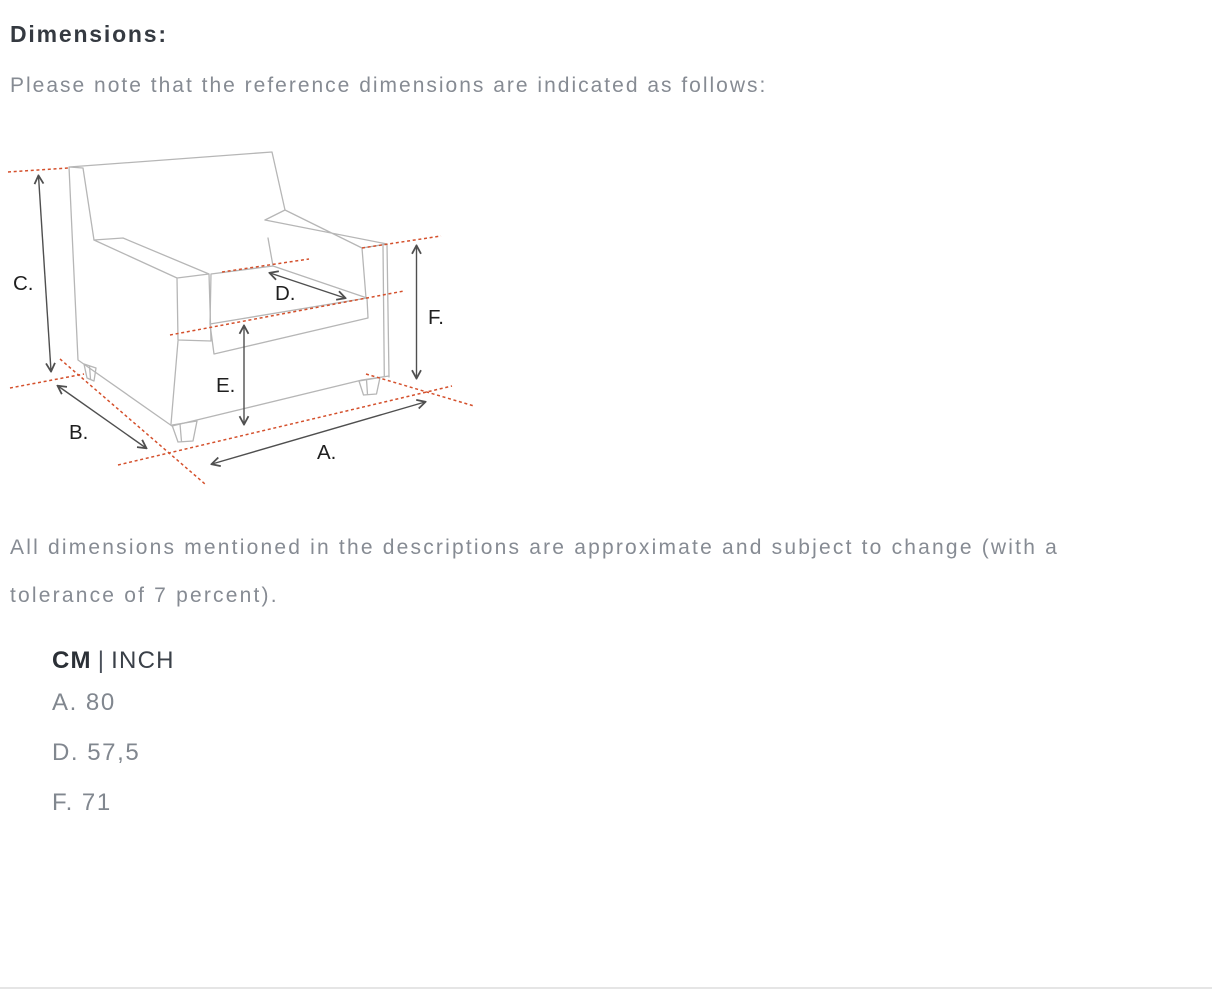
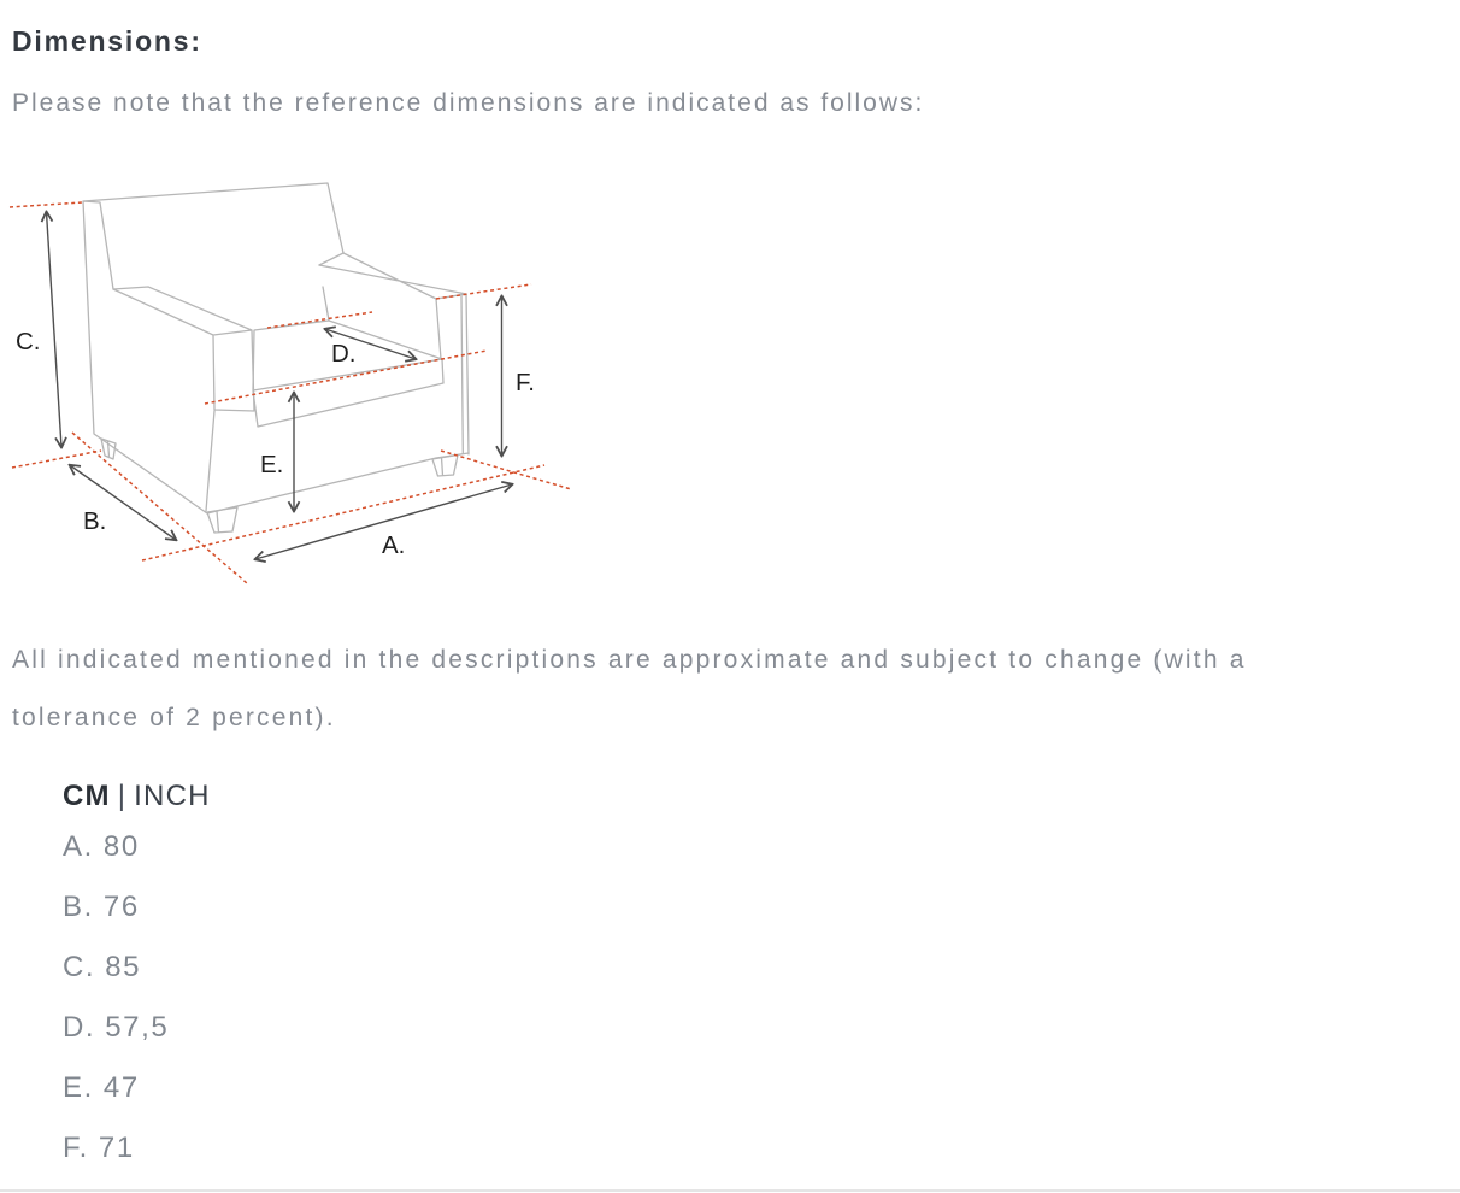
  Dimensions:
  Please note that the reference dimensions are indicated as follows:
  C.
  D.
  F.
  E.
  B.
  A.
- All dimensions mentioned in the descriptions are approximate and subject to change (with a
+ All indicated mentioned in the descriptions are approximate and subject to change (with a
- tolerance of 7 percent).
+ tolerance of 2 percent).
  CM | INCH
  A. 80
+ B. 76
+ C. 85
  D. 57,5
+ E. 47
  F. 71
